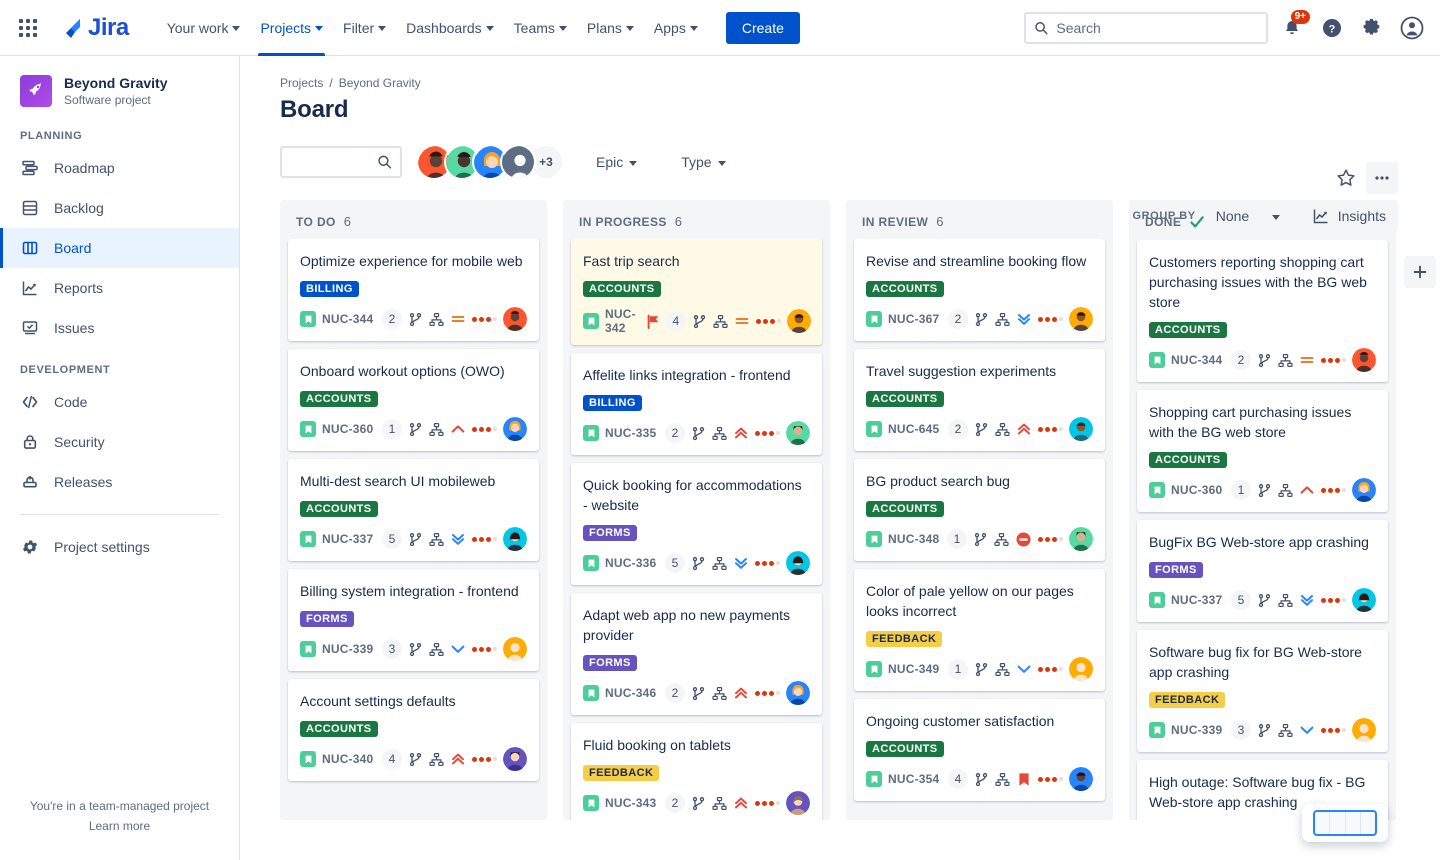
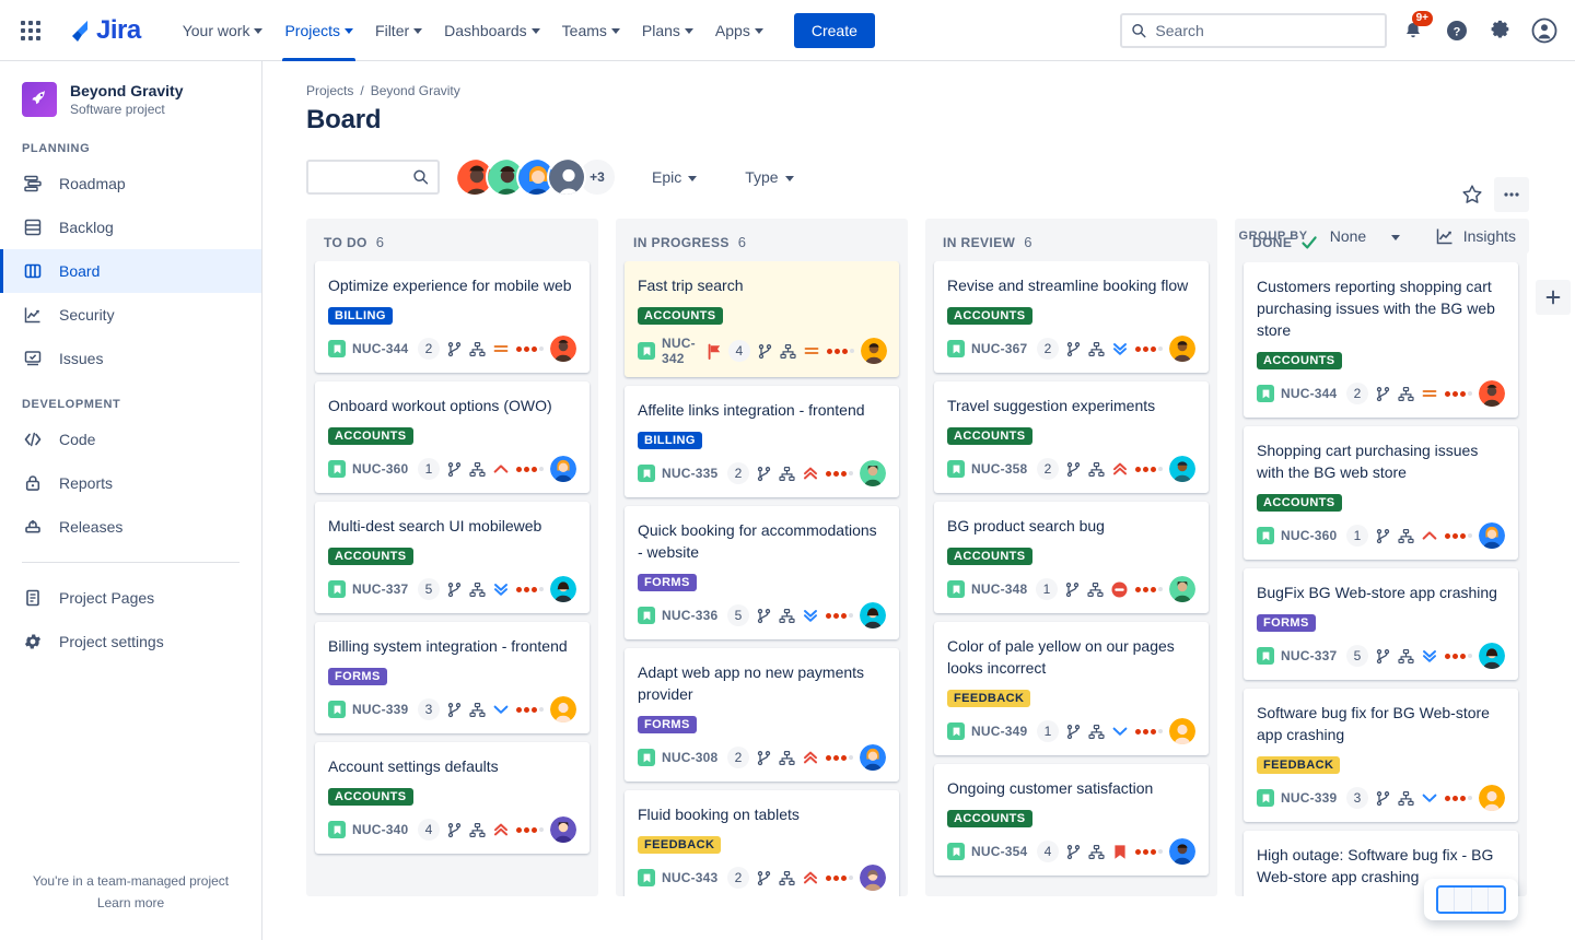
  Jira
  Your work
  Projects
  Filter
  Dashboards
  Teams
  Plans
  Apps
  Create
  Search
  9+
  ?
  Beyond Gravity
  Software project
  PLANNING
  Roadmap
  Backlog
  Board
- Reports
+ Security
  Issues
  DEVELOPMENT
  Code
- Security
+ Reports
  Releases
+ Project Pages
  Project settings
  You're in a team-managed project
  Learn more
  Projects
  /
  Beyond Gravity
  Board
  +3
  Epic
  Type
  GROUP BY
  None
  Insights
  TO DO
  6
  Optimize experience for mobile web
  BILLING
  NUC-344
  2
  Onboard workout options (OWO)
  ACCOUNTS
  NUC-360
  1
  Multi-dest search UI mobileweb
  ACCOUNTS
  NUC-337
  5
  Billing system integration - frontend
  FORMS
  NUC-339
  3
  Account settings defaults
  ACCOUNTS
  NUC-340
  4
  IN PROGRESS
  6
  Fast trip search
  ACCOUNTS
  NUC-342
  4
  Affelite links integration - frontend
  BILLING
  NUC-335
  2
  Quick booking for accommodations - website
  FORMS
  NUC-336
  5
  Adapt web app no new payments provider
  FORMS
- NUC-346
+ NUC-308
  2
  Fluid booking on tablets
  FEEDBACK
  NUC-343
  2
  IN REVIEW
  6
  Revise and streamline booking flow
  ACCOUNTS
  NUC-367
  2
  Travel suggestion experiments
  ACCOUNTS
- NUC-645
+ NUC-358
  2
  BG product search bug
  ACCOUNTS
  NUC-348
  1
  Color of pale yellow on our pages looks incorrect
  FEEDBACK
  NUC-349
  1
  Ongoing customer satisfaction
  ACCOUNTS
  NUC-354
  4
  DONE
  Customers reporting shopping cart purchasing issues with the BG web store
  ACCOUNTS
  NUC-344
  2
  Shopping cart purchasing issues with the BG web store
  ACCOUNTS
  NUC-360
  1
  BugFix BG Web-store app crashing
  FORMS
  NUC-337
  5
  Software bug fix for BG Web-store app crashing
  FEEDBACK
  NUC-339
  3
  High outage: Software bug fix - BG Web-store app crashing
